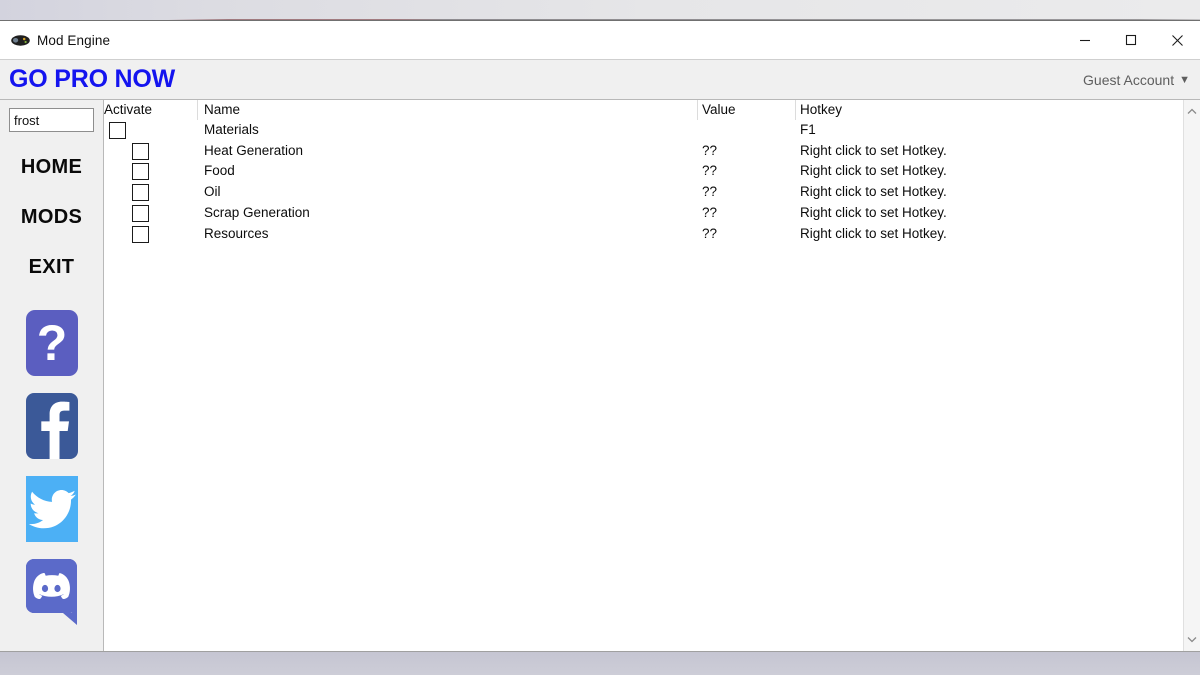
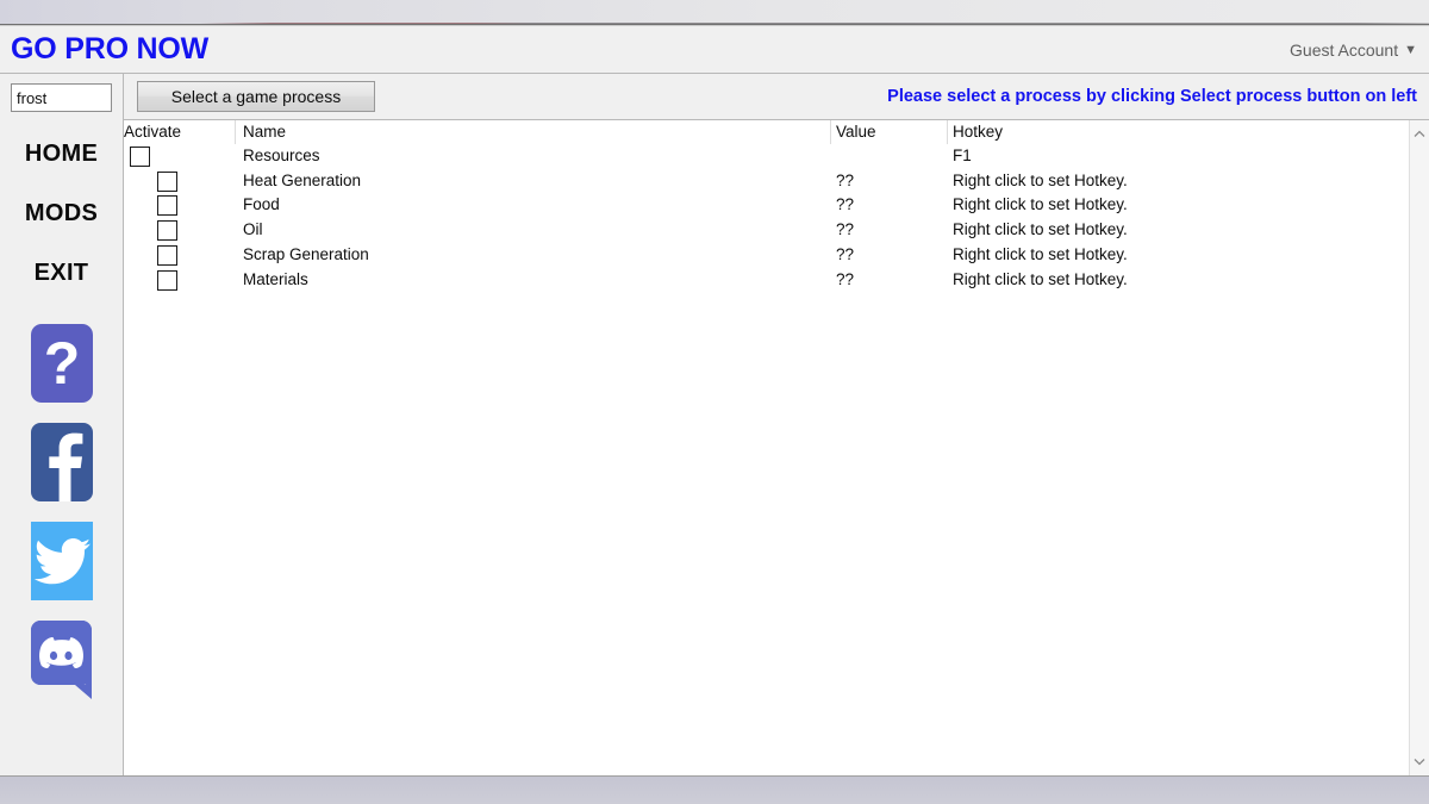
- Mod Engine
  GO PRO NOW
  Guest Account
  ▼
  frost
  HOME
  MODS
  EXIT
  ?
+ Select a game process
+ Please select a process by clicking Select process button on left
  Activate
  Name
  Value
  Hotkey
- Materials
+ Resources
  F1
  Heat Generation
  ??
  Right click to set Hotkey.
  Food
  ??
  Right click to set Hotkey.
  Oil
  ??
  Right click to set Hotkey.
  Scrap Generation
  ??
  Right click to set Hotkey.
- Resources
+ Materials
  ??
  Right click to set Hotkey.
